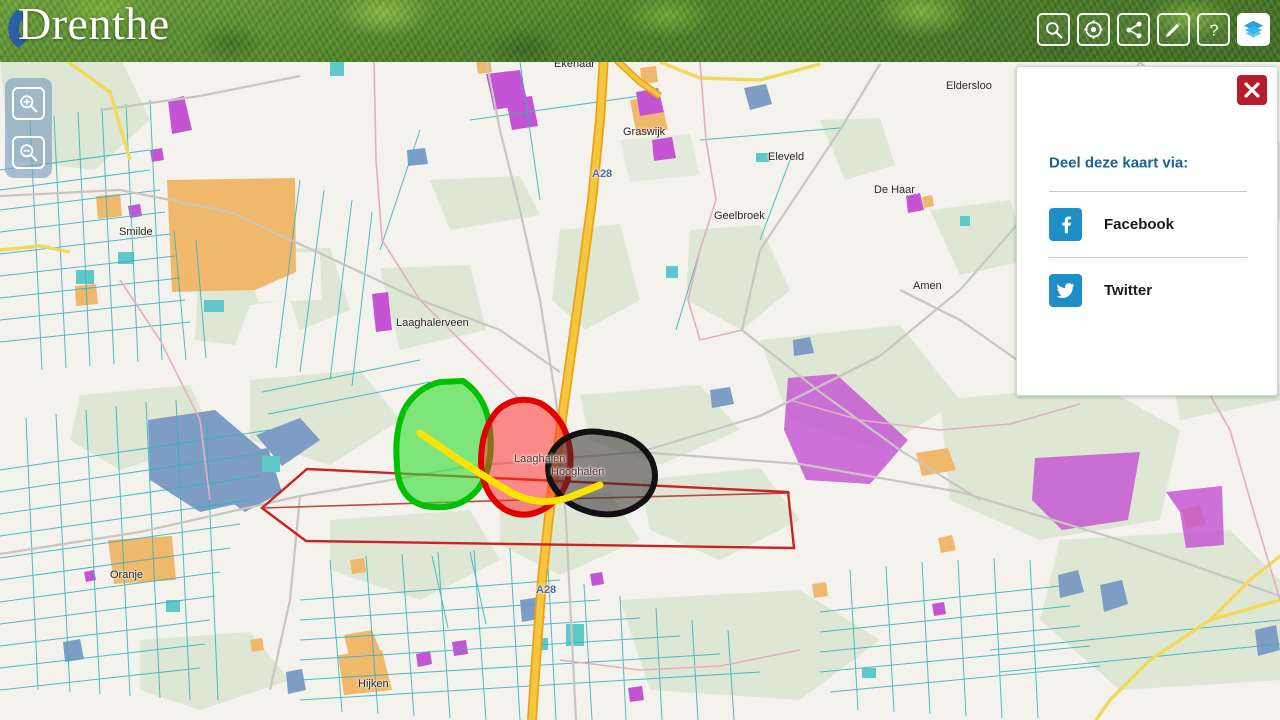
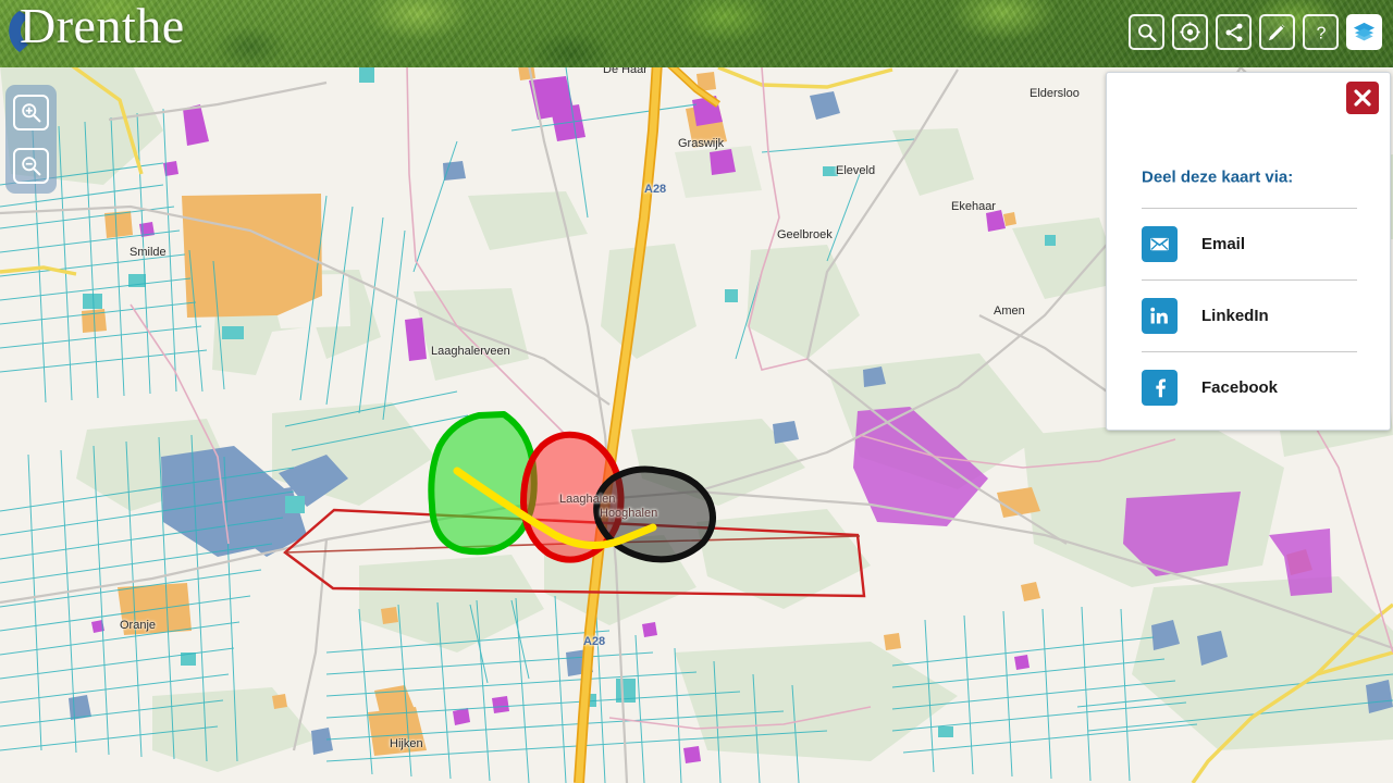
- Ekehaar
+ De Haar
  Graswijk
  Eleveld
  Eldersloo
- De Haar
+ Ekehaar
  Geelbroek
  Amen
  Smilde
  Laaghalerveen
  Oranje
  Hijken
  Laaghalen
  Hooghalen
  A28
  A28
  Drenthe
  ?
  Deel deze kaart via:
+ Email
+ LinkedIn
  Facebook
- Twitter
